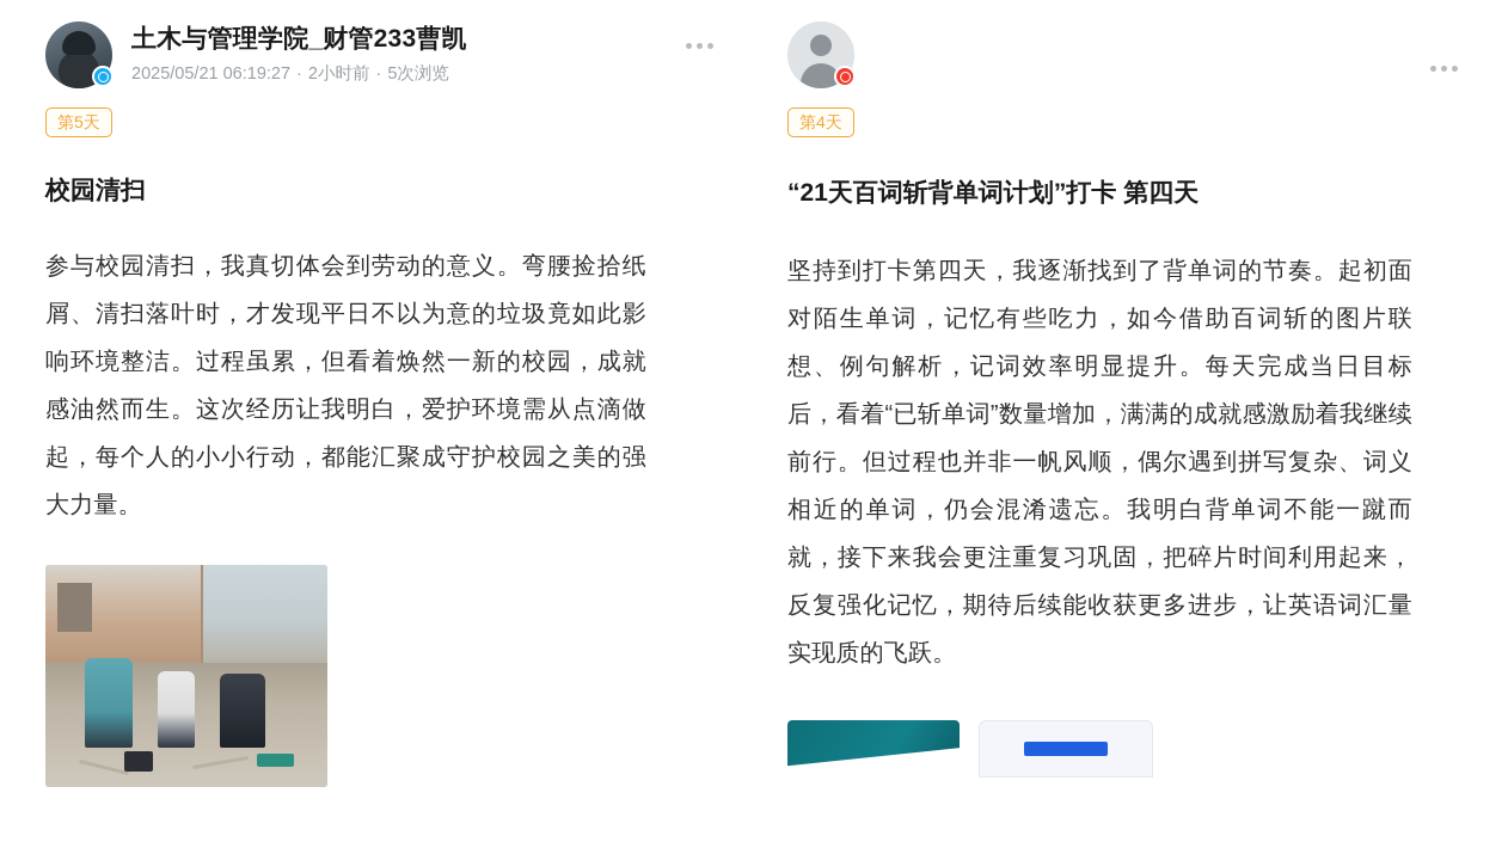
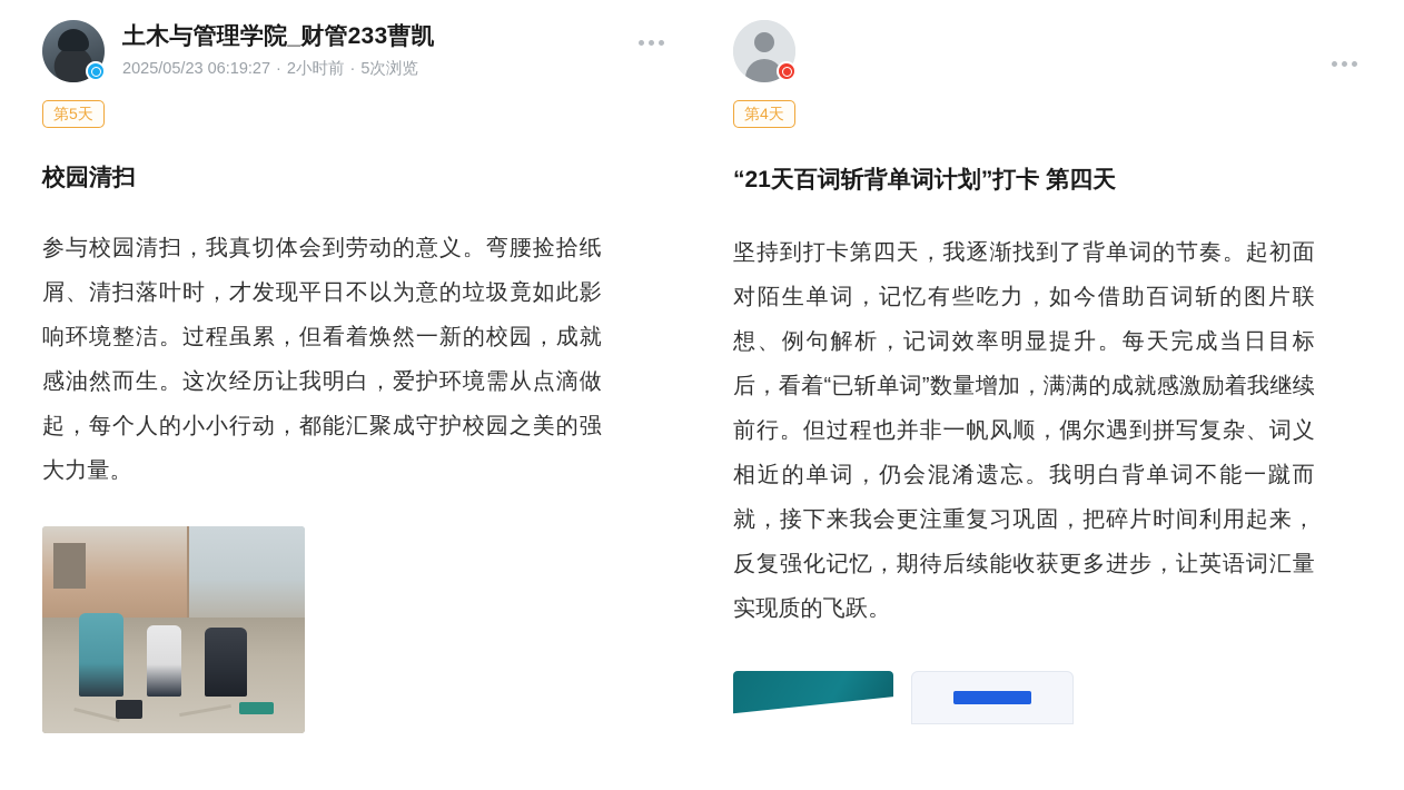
  土木与管理学院_财管233曹凯
- 2025/05/21 06:19:27 · 2小时前 · 5次浏览
+ 2025/05/23 06:19:27 · 2小时前 · 5次浏览
  第5天
  校园清扫
  参与校园清扫，我真切体会到劳动的意义。弯腰捡拾纸屑、清扫落叶时，才发现平日不以为意的垃圾竟如此影响环境整洁。过程虽累，但看着焕然一新的校园，成就感油然而生。这次经历让我明白，爱护环境需从点滴做起，每个人的小小行动，都能汇聚成守护校园之美的强大力量。
  第4天
  “21天百词斩背单词计划”打卡 第四天
  坚持到打卡第四天，我逐渐找到了背单词的节奏。起初面对陌生单词，记忆有些吃力，如今借助百词斩的图片联想、例句解析，记词效率明显提升。每天完成当日目标后，看着“已斩单词”数量增加，满满的成就感激励着我继续前行。但过程也并非一帆风顺，偶尔遇到拼写复杂、词义相近的单词，仍会混淆遗忘。我明白背单词不能一蹴而就，接下来我会更注重复习巩固，把碎片时间利用起来，反复强化记忆，期待后续能收获更多进步，让英语词汇量实现质的飞跃。
